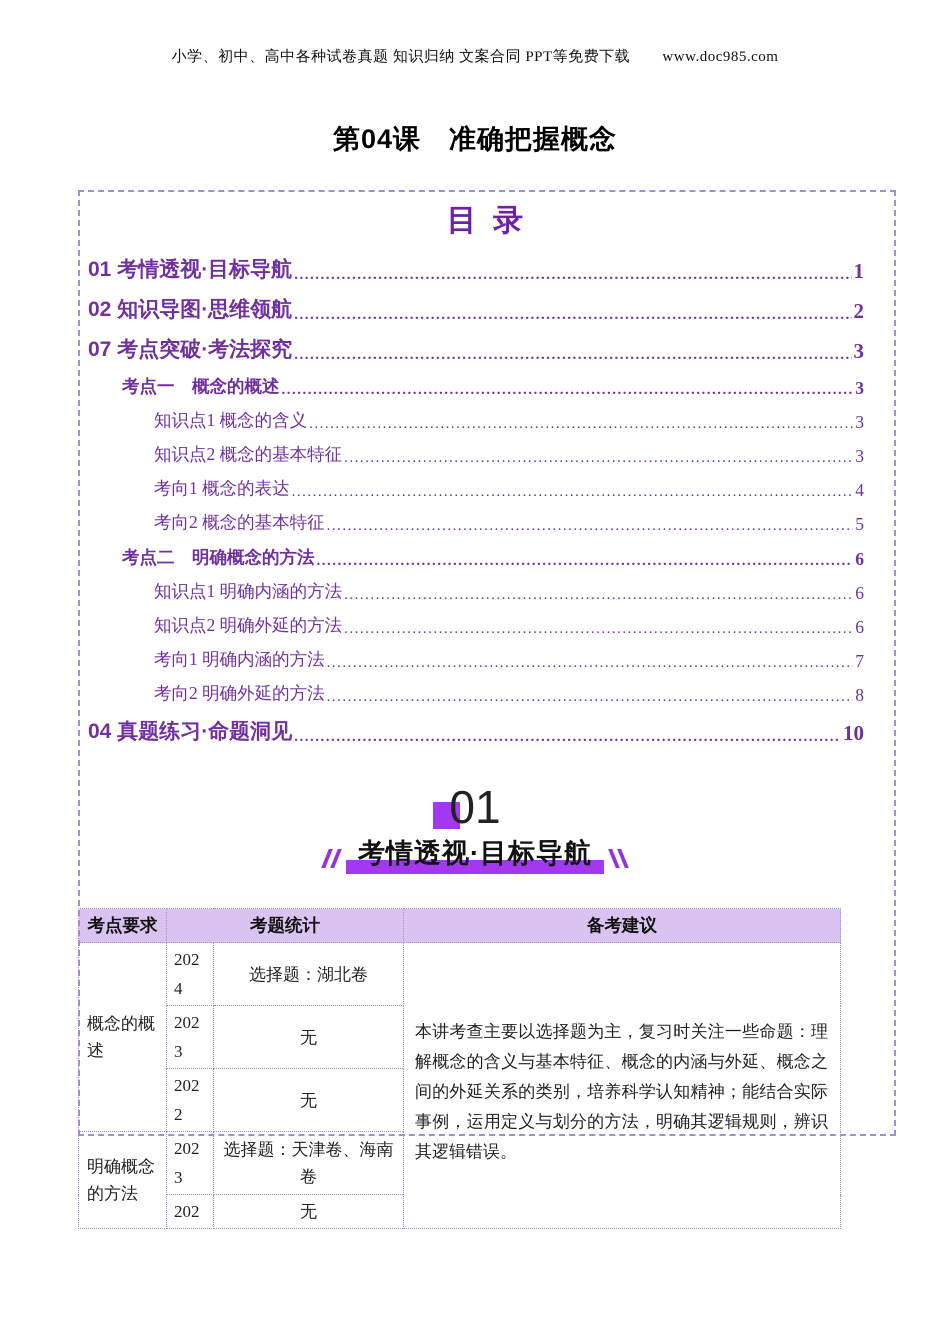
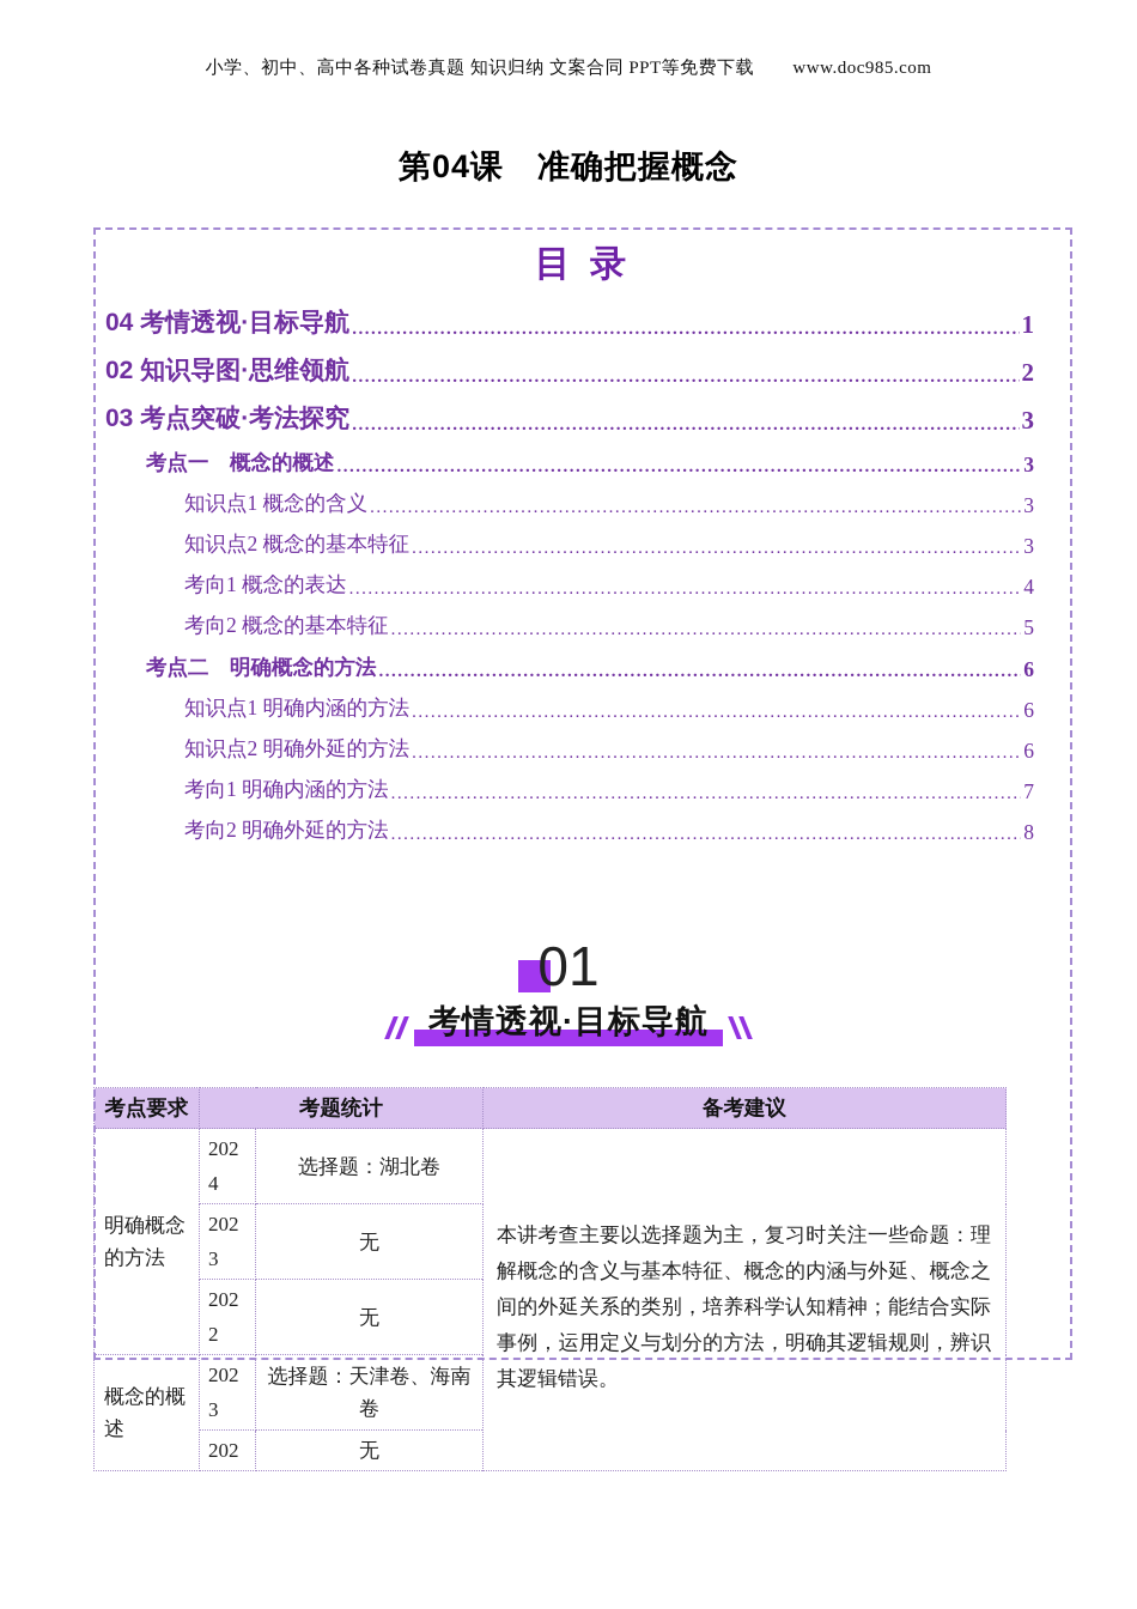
  小学、初中、高中各种试卷真题 知识归纳 文案合同 PPT等免费下载 www.doc985.com
  第04课 准确把握概念
  目 录
- 01 考情透视·目标导航
+ 04 考情透视·目标导航
  1
  02 知识导图·思维领航
  2
- 07 考点突破·考法探究
+ 03 考点突破·考法探究
  3
  考点一 概念的概述
  3
  知识点1 概念的含义
  3
  知识点2 概念的基本特征
  3
  考向1 概念的表达
  4
  考向2 概念的基本特征
  5
  考点二 明确概念的方法
  6
  知识点1 明确内涵的方法
  6
  知识点2 明确外延的方法
  6
  考向1 明确内涵的方法
  7
  考向2 明确外延的方法
  8
- 04 真题练习·命题洞见
- 10
  01
  考情透视·目标导航
  考点要求	考题统计	备考建议
- 概念的概述	202 4	选择题：湖北卷	本讲考查主要以选择题为主，复习时关注一些命题：理解概念的含义与基本特征、概念的内涵与外延、概念之间的外延关系的类别，培养科学认知精神；能结合实际事例，运用定义与划分的方法，明确其逻辑规则，辨识其逻辑错误。
+ 明确概念的方法	202 4	选择题：湖北卷	本讲考查主要以选择题为主，复习时关注一些命题：理解概念的含义与基本特征、概念的内涵与外延、概念之间的外延关系的类别，培养科学认知精神；能结合实际事例，运用定义与划分的方法，明确其逻辑规则，辨识其逻辑错误。
  202 3	无
  202 2	无
- 明确概念的方法	202 3	选择题：天津卷、海南卷
+ 概念的概述	202 3	选择题：天津卷、海南卷
  202	无
